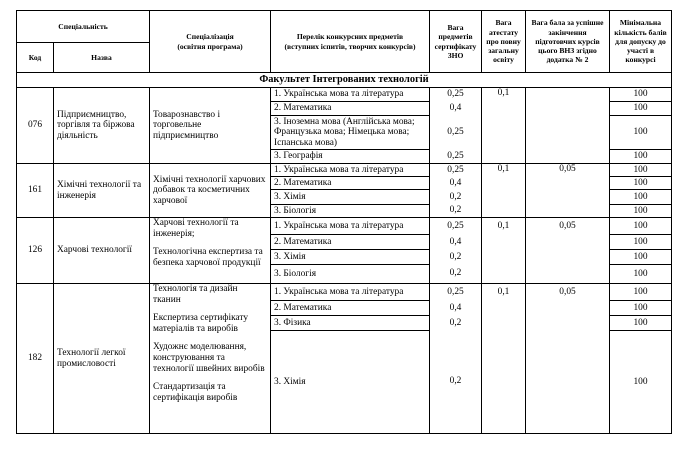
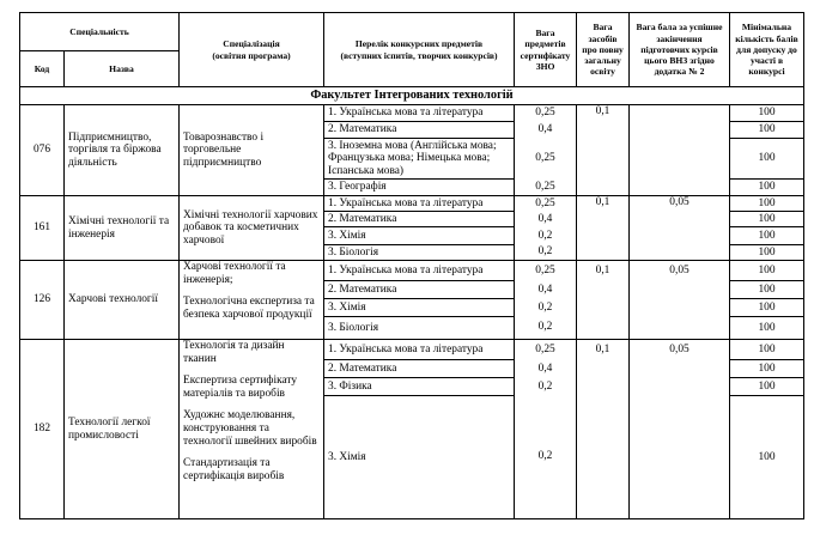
- Спеціальність	Спеціалізація (освітня програма)	Перелік конкурсних предметів (вступних іспитів, творчих конкурсів)	Вага предметів сертифікату ЗНО	Вага атестату про повну загальну освіту	Вага бала за успішне закінчення підготовчих курсів цього ВНЗ згідно додатка № 2	Мінімальна кількість балів для допуску до участі в конкурсі
+ Спеціальність	Спеціалізація (освітня програма)	Перелік конкурсних предметів (вступних іспитів, творчих конкурсів)	Вага предметів сертифікату ЗНО	Вага засобів про повну загальну освіту	Вага бала за успішне закінчення підготовчих курсів цього ВНЗ згідно додатка № 2	Мінімальна кількість балів для допуску до участі в конкурсі
  Код	Назва
  Факультет Інтегрованих технологій
  076	Підприємництво, торгівля та біржова діяльність	Товарознавство і торговельне підприємництво	1. Українська мова та література	0,25	0,1		100
  2. Математика	0,4	100
  3. Іноземна мова (Англійська мова; Французька мова; Німецька мова; Іспанська мова)	0,25	100
  3. Географія	0,25	100
  161	Хімічні технології та інженерія	Хімічні технології харчових добавок та косметичних харчової	1. Українська мова та література	0,25	0,1	0,05	100
  2. Математика	0,4	100
  3. Хімія	0,2	100
  3. Біологія	0,2	100
  126	Харчові технології	Харчові технології та інженерія; Технологічна експертиза та безпека харчової продукції	1. Українська мова та література	0,25	0,1	0,05	100
  2. Математика	0,4	100
  3. Хімія	0,2	100
  3. Біологія	0,2	100
  182	Технології легкої промисловості	Технологія та дизайн тканин Експертиза сертифікату матеріалів та виробів Художнє моделювання, конструювання та технології швейних виробів Стандартизація та сертифікація виробів	1. Українська мова та література	0,25	0,1	0,05	100
  2. Математика	0,4	100
  3. Фізика	0,2	100
  3. Хімія	0,2	100
